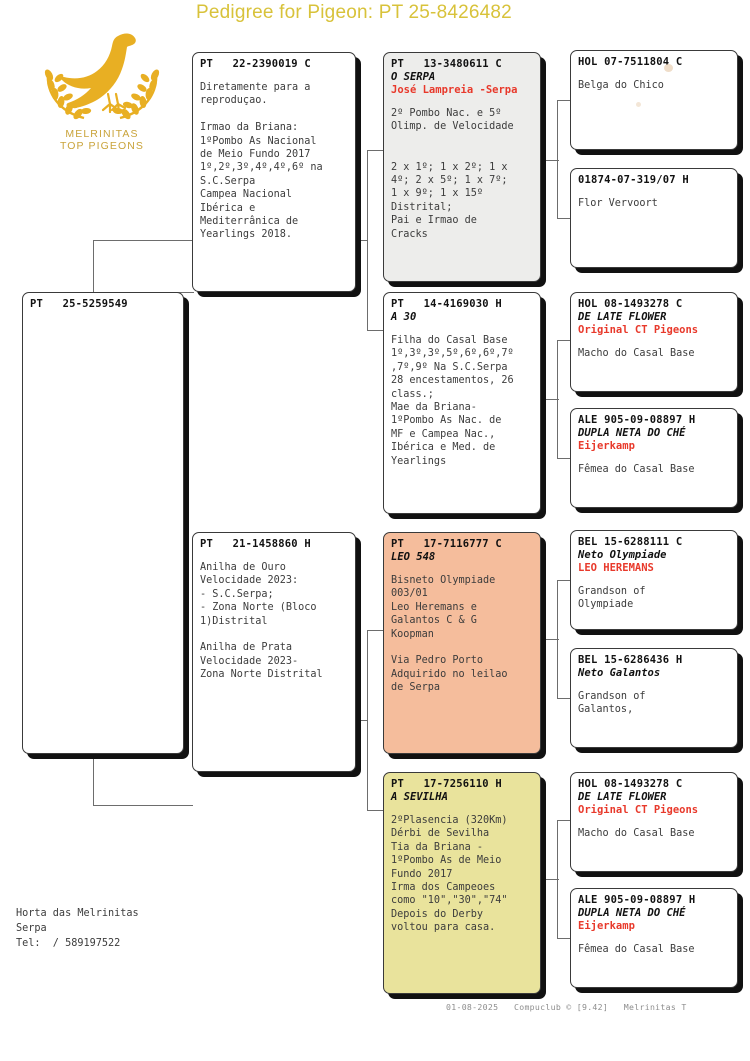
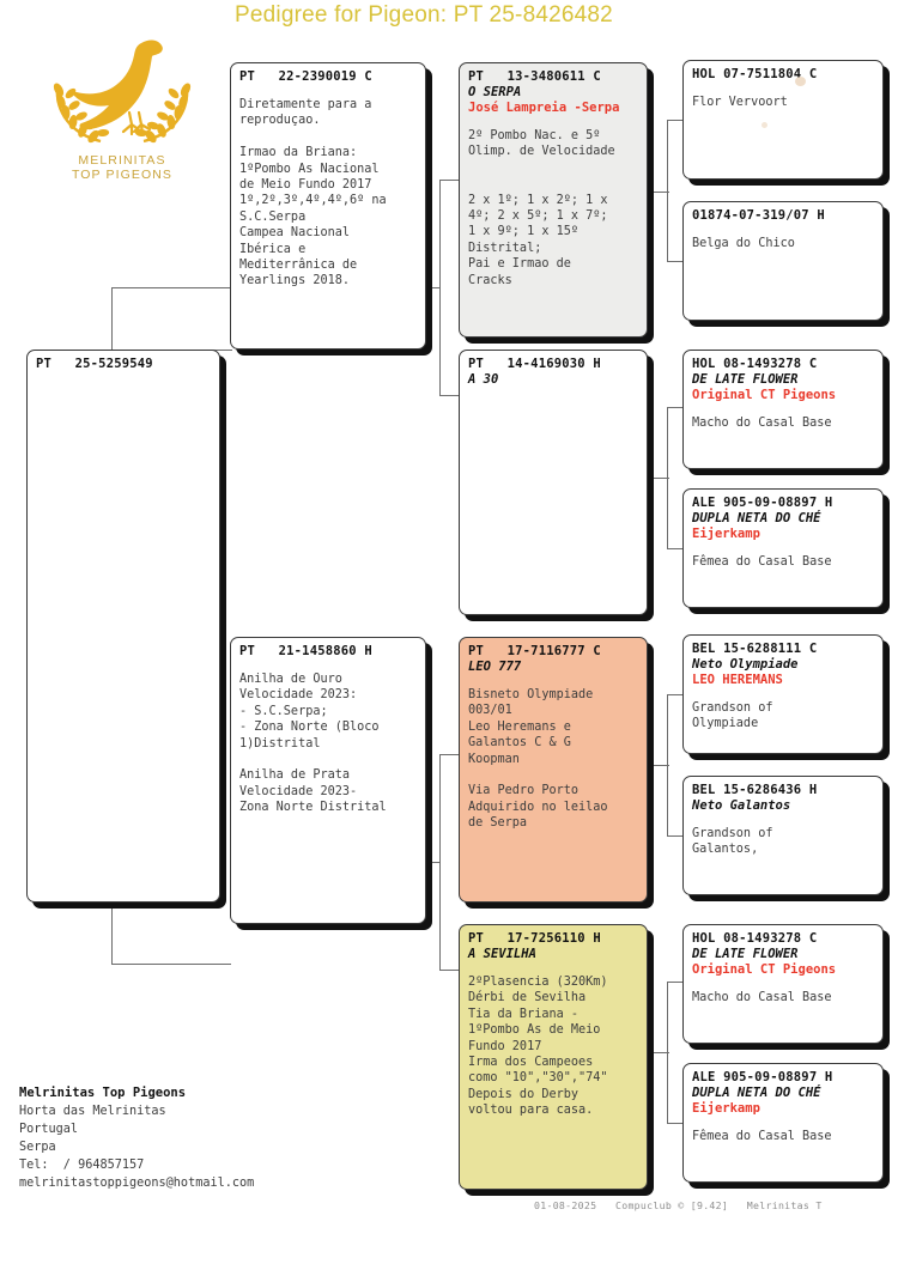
  Pedigree for Pigeon: PT 25-8426482
  MELRINITAS
  TOP PIGEONS
  PT 25-5259549
  PT 22-2390019 C
  Diretamente para a
  reproduçao.
  Irmao da Briana:
  1ºPombo As Nacional
  de Meio Fundo 2017
  1º,2º,3º,4º,4º,6º na
  S.C.Serpa
  Campea Nacional
  Ibérica e
  Mediterrânica de
  Yearlings 2018.
  PT 21-1458860 H
  Anilha de Ouro
  Velocidade 2023:
  - S.C.Serpa;
  - Zona Norte (Bloco
  1)Distrital
  Anilha de Prata
  Velocidade 2023-
  Zona Norte Distrital
  PT 13-3480611 C
  O SERPA
  José Lampreia -Serpa
  2º Pombo Nac. e 5º
  Olimp. de Velocidade
  2 x 1º; 1 x 2º; 1 x
  4º; 2 x 5º; 1 x 7º;
  1 x 9º; 1 x 15º
  Distrital;
  Pai e Irmao de
  Cracks
  PT 14-4169030 H
  A 30
- Filha do Casal Base
- 1º,3º,3º,5º,6º,6º,7º
- ,7º,9º Na S.C.Serpa
- 28 encestamentos, 26
- class.;
- Mae da Briana-
- 1ºPombo As Nac. de
- MF e Campea Nac.,
- Ibérica e Med. de
- Yearlings
  PT 17-7116777 C
- LEO 548
+ LEO 777
  Bisneto Olympiade
  003/01
  Leo Heremans e
  Galantos C & G
  Koopman
  Via Pedro Porto
  Adquirido no leilao
  de Serpa
  PT 17-7256110 H
  A SEVILHA
  2ºPlasencia (320Km)
  Dérbi de Sevilha
  Tia da Briana -
  1ºPombo As de Meio
  Fundo 2017
  Irma dos Campeoes
  como "10","30","74"
  Depois do Derby
  voltou para casa.
  HOL 07-7511804 C
- Belga do Chico
+ Flor Vervoort
  01874-07-319/07 H
- Flor Vervoort
+ Belga do Chico
  HOL 08-1493278 C
  DE LATE FLOWER
  Original CT Pigeons
  Macho do Casal Base
  ALE 905-09-08897 H
  DUPLA NETA DO CHÉ
  Eijerkamp
  Fêmea do Casal Base
  BEL 15-6288111 C
  Neto Olympiade
  LEO HEREMANS
  Grandson of
  Olympiade
  BEL 15-6286436 H
  Neto Galantos
  Grandson of
  Galantos,
  HOL 08-1493278 C
  DE LATE FLOWER
  Original CT Pigeons
  Macho do Casal Base
  ALE 905-09-08897 H
  DUPLA NETA DO CHÉ
  Eijerkamp
  Fêmea do Casal Base
+ Melrinitas Top Pigeons
  Horta das Melrinitas
+ Portugal
  Serpa
- Tel: / 589197522
+ Tel: / 964857157
+ melrinitastoppigeons@hotmail.com
  01-08-2025 Compuclub © [9.42] Melrinitas T
